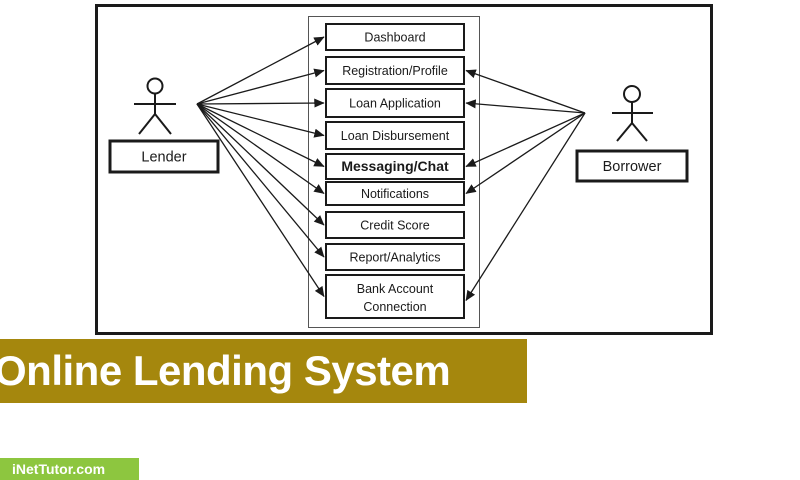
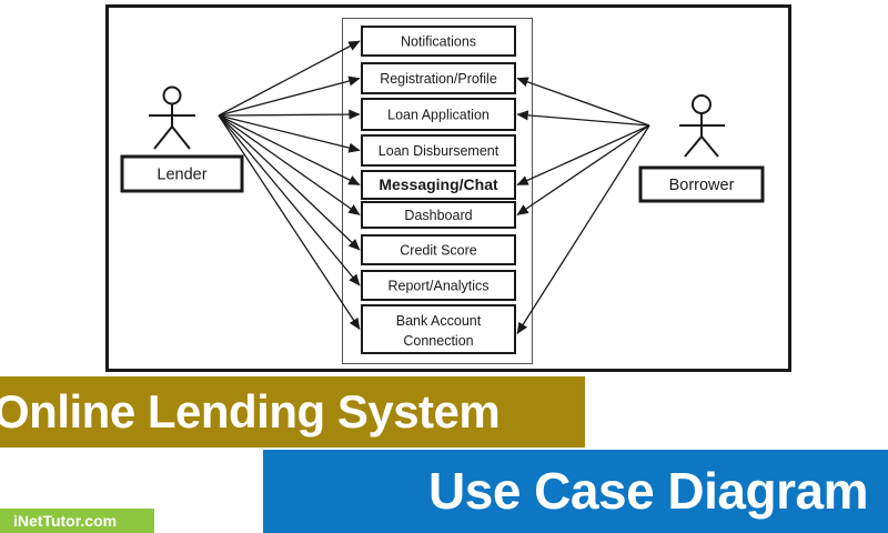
- Dashboard
+ Notifications
  Registration/Profile
  Loan Application
  Loan Disbursement
  Messaging/Chat
- Notifications
+ Dashboard
  Credit Score
  Report/Analytics
  Bank Account
  Connection
  Lender
  Borrower
  Online Lending System
+ Use Case Diagram
  iNetTutor.com
